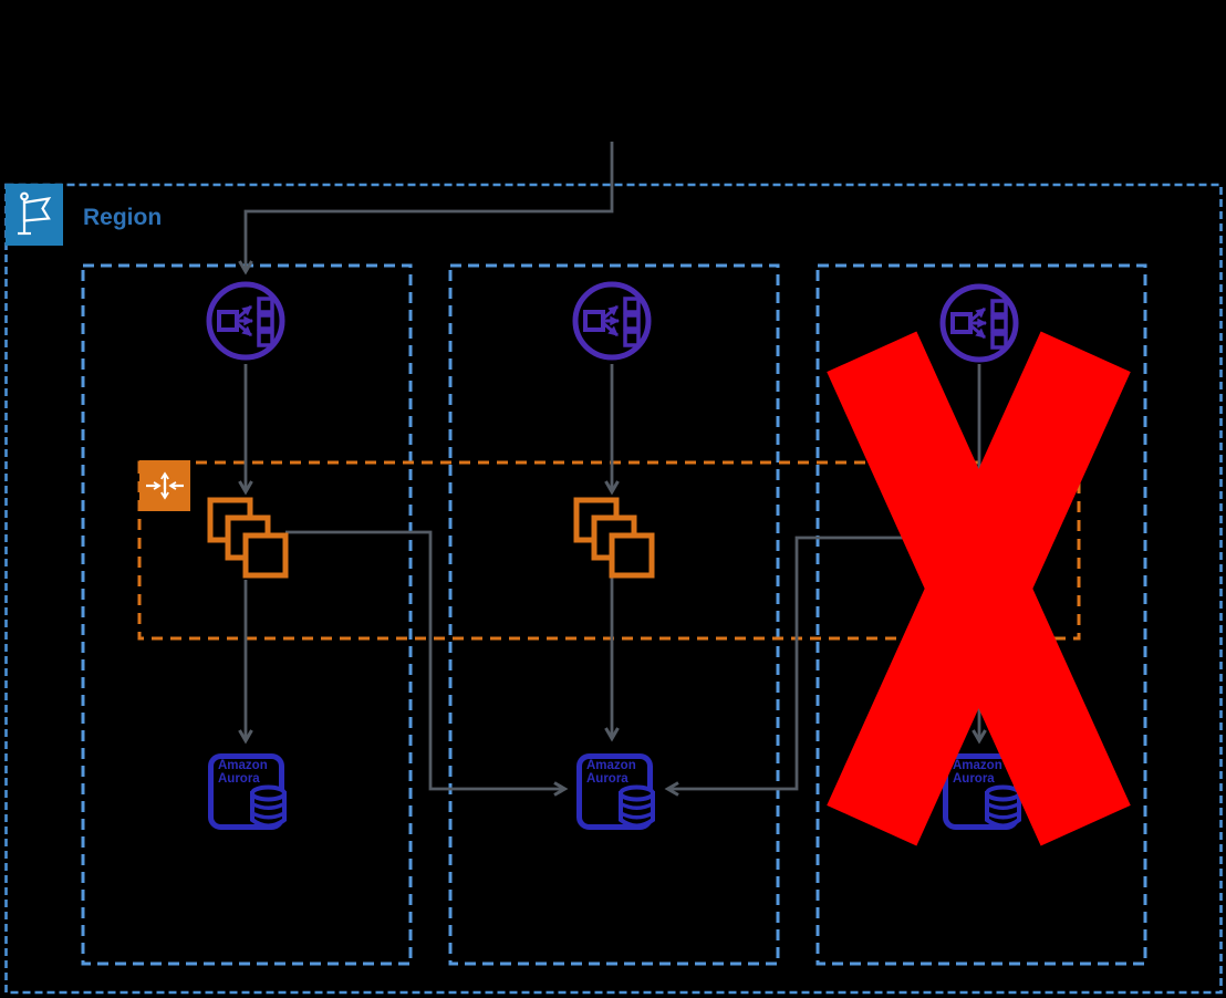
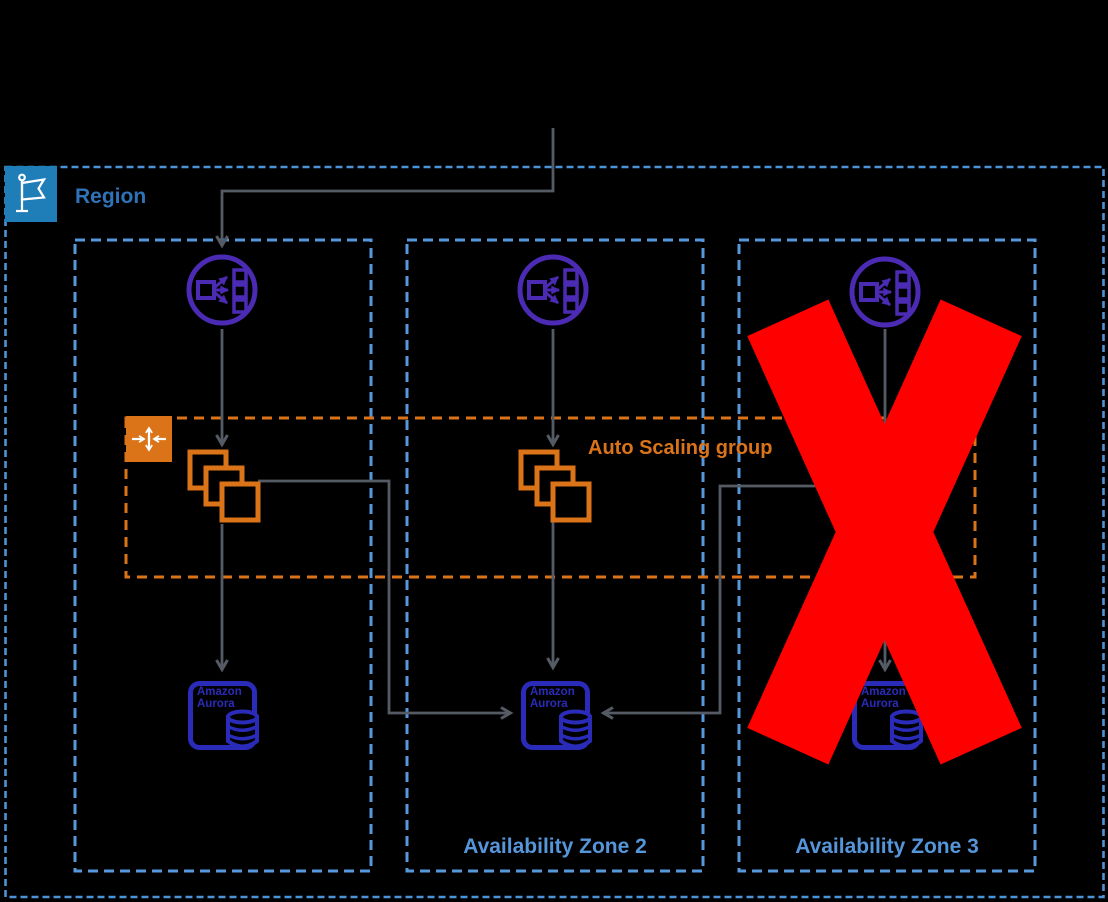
  Region
+ Auto Scaling group
+ Availability Zone 2
+ Availability Zone 3
  Amazon
  Aurora
  Amazon
  Aurora
  Amazon
  Aurora
